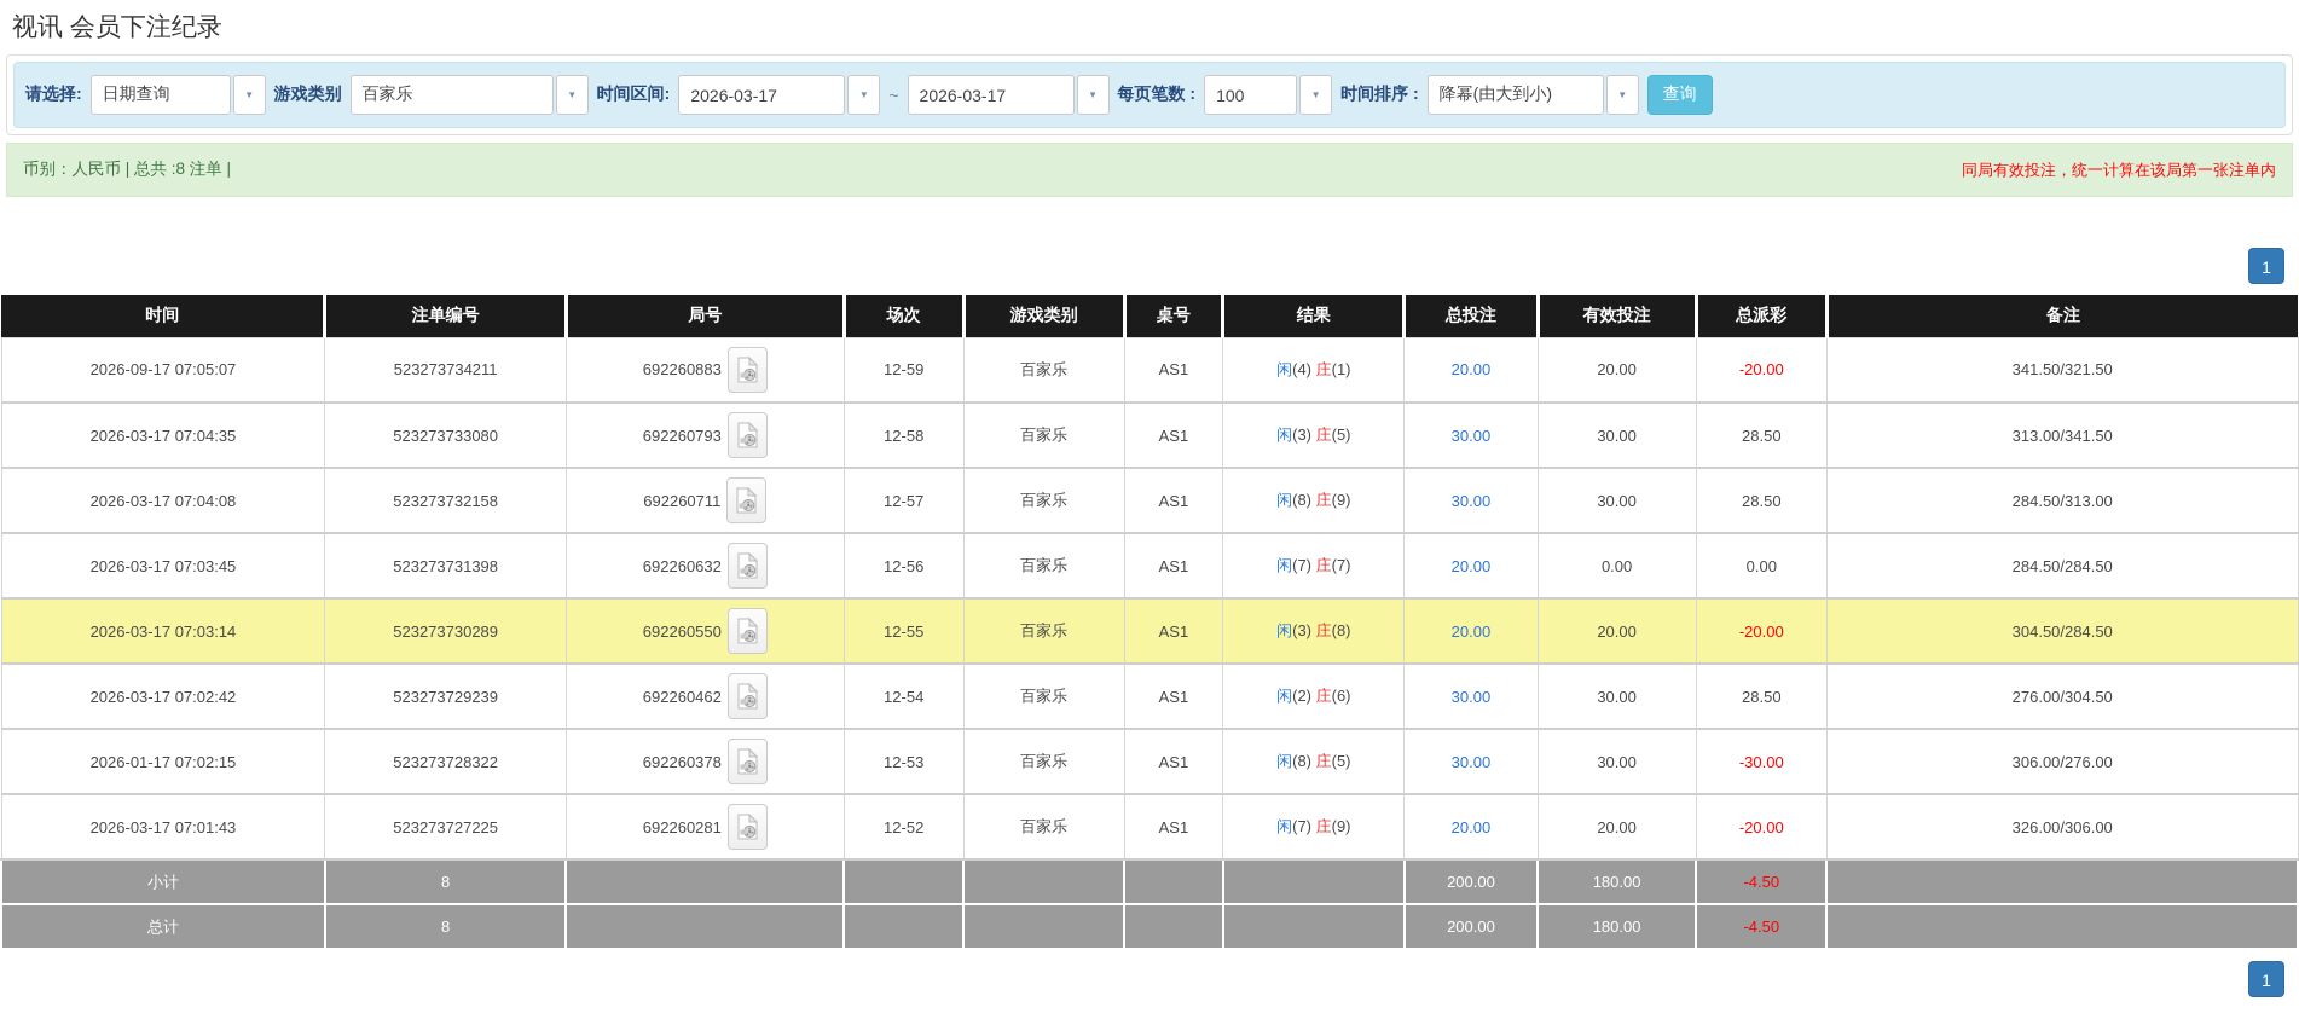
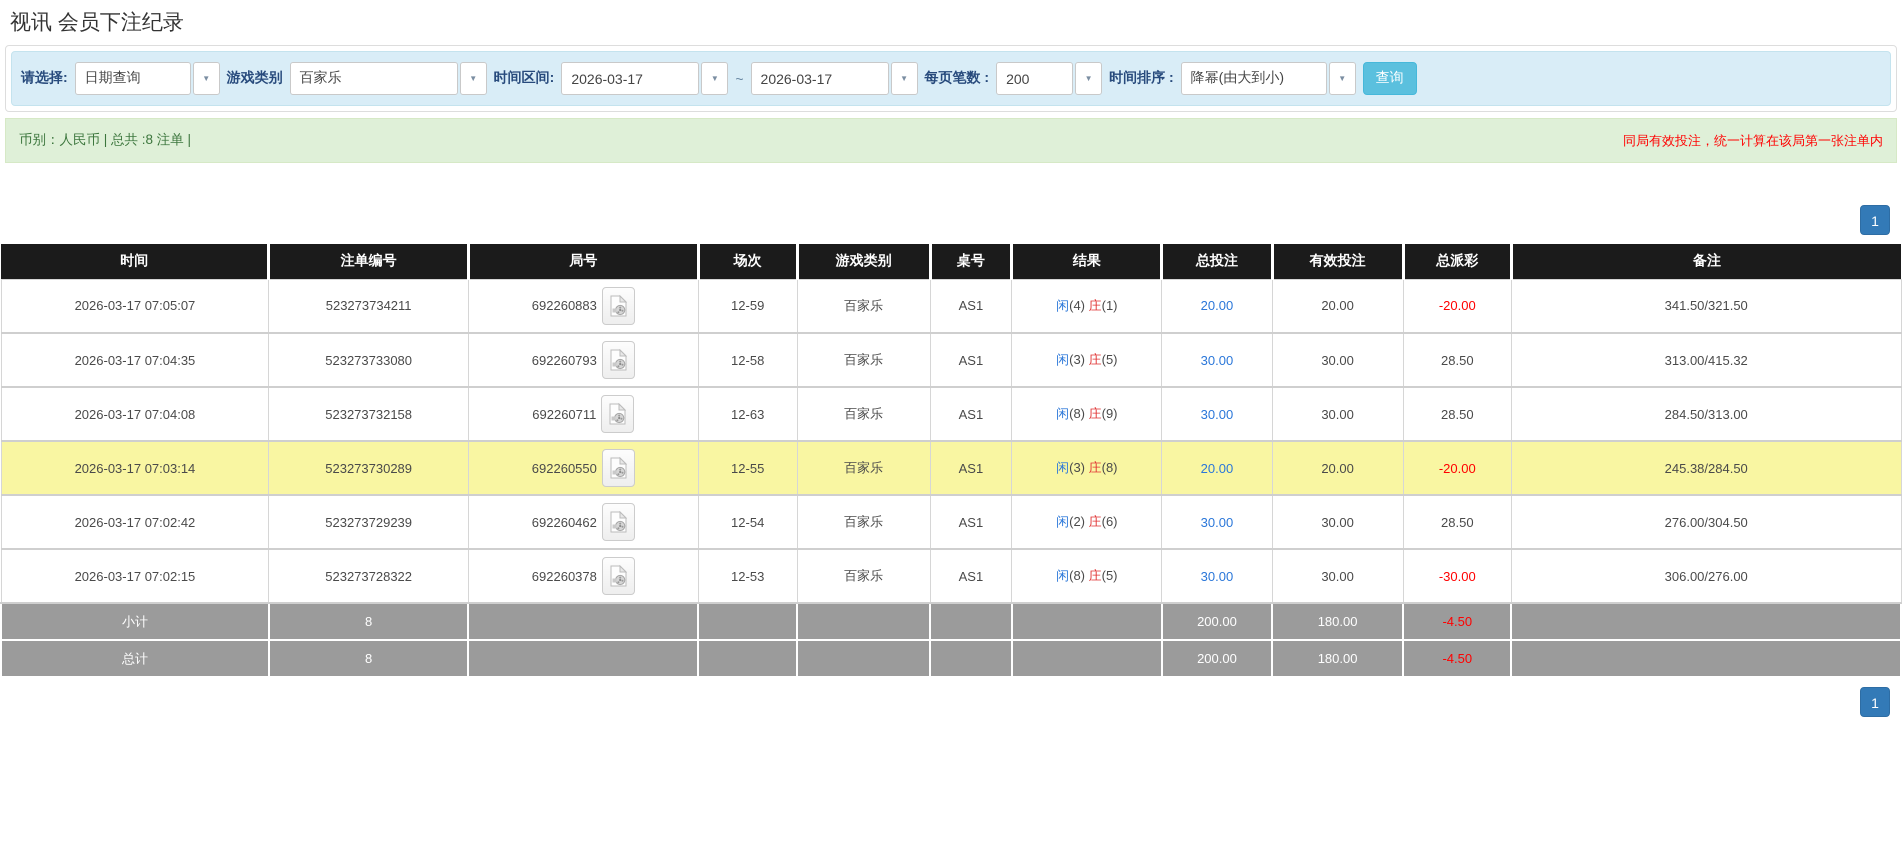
  视讯 会员下注纪录
  请选择:
  日期查询
  ▼
  游戏类别
  百家乐
  ▼
  时间区间:
  2026-03-17
  ▼
  ~
  2026-03-17
  ▼
  每页笔数 :
- 100
+ 200
  ▼
  时间排序 :
  降幂(由大到小)
  ▼
  查询
  币别：人民币 | 总共 :8 注单 |
  同局有效投注，统一计算在该局第一张注单内
  1
  时间	注单编号	局号	场次	游戏类别	桌号	结果	总投注	有效投注	总派彩	备注
- 2026-09-17 07:05:07	523273734211	692260883	12-59	百家乐	AS1	闲(4) 庄(1)	20.00	20.00	-20.00	341.50/321.50
+ 2026-03-17 07:05:07	523273734211	692260883	12-59	百家乐	AS1	闲(4) 庄(1)	20.00	20.00	-20.00	341.50/321.50
- 2026-03-17 07:04:35	523273733080	692260793	12-58	百家乐	AS1	闲(3) 庄(5)	30.00	30.00	28.50	313.00/341.50
+ 2026-03-17 07:04:35	523273733080	692260793	12-58	百家乐	AS1	闲(3) 庄(5)	30.00	30.00	28.50	313.00/415.32
- 2026-03-17 07:04:08	523273732158	692260711	12-57	百家乐	AS1	闲(8) 庄(9)	30.00	30.00	28.50	284.50/313.00
+ 2026-03-17 07:04:08	523273732158	692260711	12-63	百家乐	AS1	闲(8) 庄(9)	30.00	30.00	28.50	284.50/313.00
- 2026-03-17 07:03:45	523273731398	692260632	12-56	百家乐	AS1	闲(7) 庄(7)	20.00	0.00	0.00	284.50/284.50
- 2026-03-17 07:03:14	523273730289	692260550	12-55	百家乐	AS1	闲(3) 庄(8)	20.00	20.00	-20.00	304.50/284.50
+ 2026-03-17 07:03:14	523273730289	692260550	12-55	百家乐	AS1	闲(3) 庄(8)	20.00	20.00	-20.00	245.38/284.50
  2026-03-17 07:02:42	523273729239	692260462	12-54	百家乐	AS1	闲(2) 庄(6)	30.00	30.00	28.50	276.00/304.50
- 2026-01-17 07:02:15	523273728322	692260378	12-53	百家乐	AS1	闲(8) 庄(5)	30.00	30.00	-30.00	306.00/276.00
+ 2026-03-17 07:02:15	523273728322	692260378	12-53	百家乐	AS1	闲(8) 庄(5)	30.00	30.00	-30.00	306.00/276.00
- 2026-03-17 07:01:43	523273727225	692260281	12-52	百家乐	AS1	闲(7) 庄(9)	20.00	20.00	-20.00	326.00/306.00
  小计	8						200.00	180.00	-4.50
  总计	8						200.00	180.00	-4.50
  1
